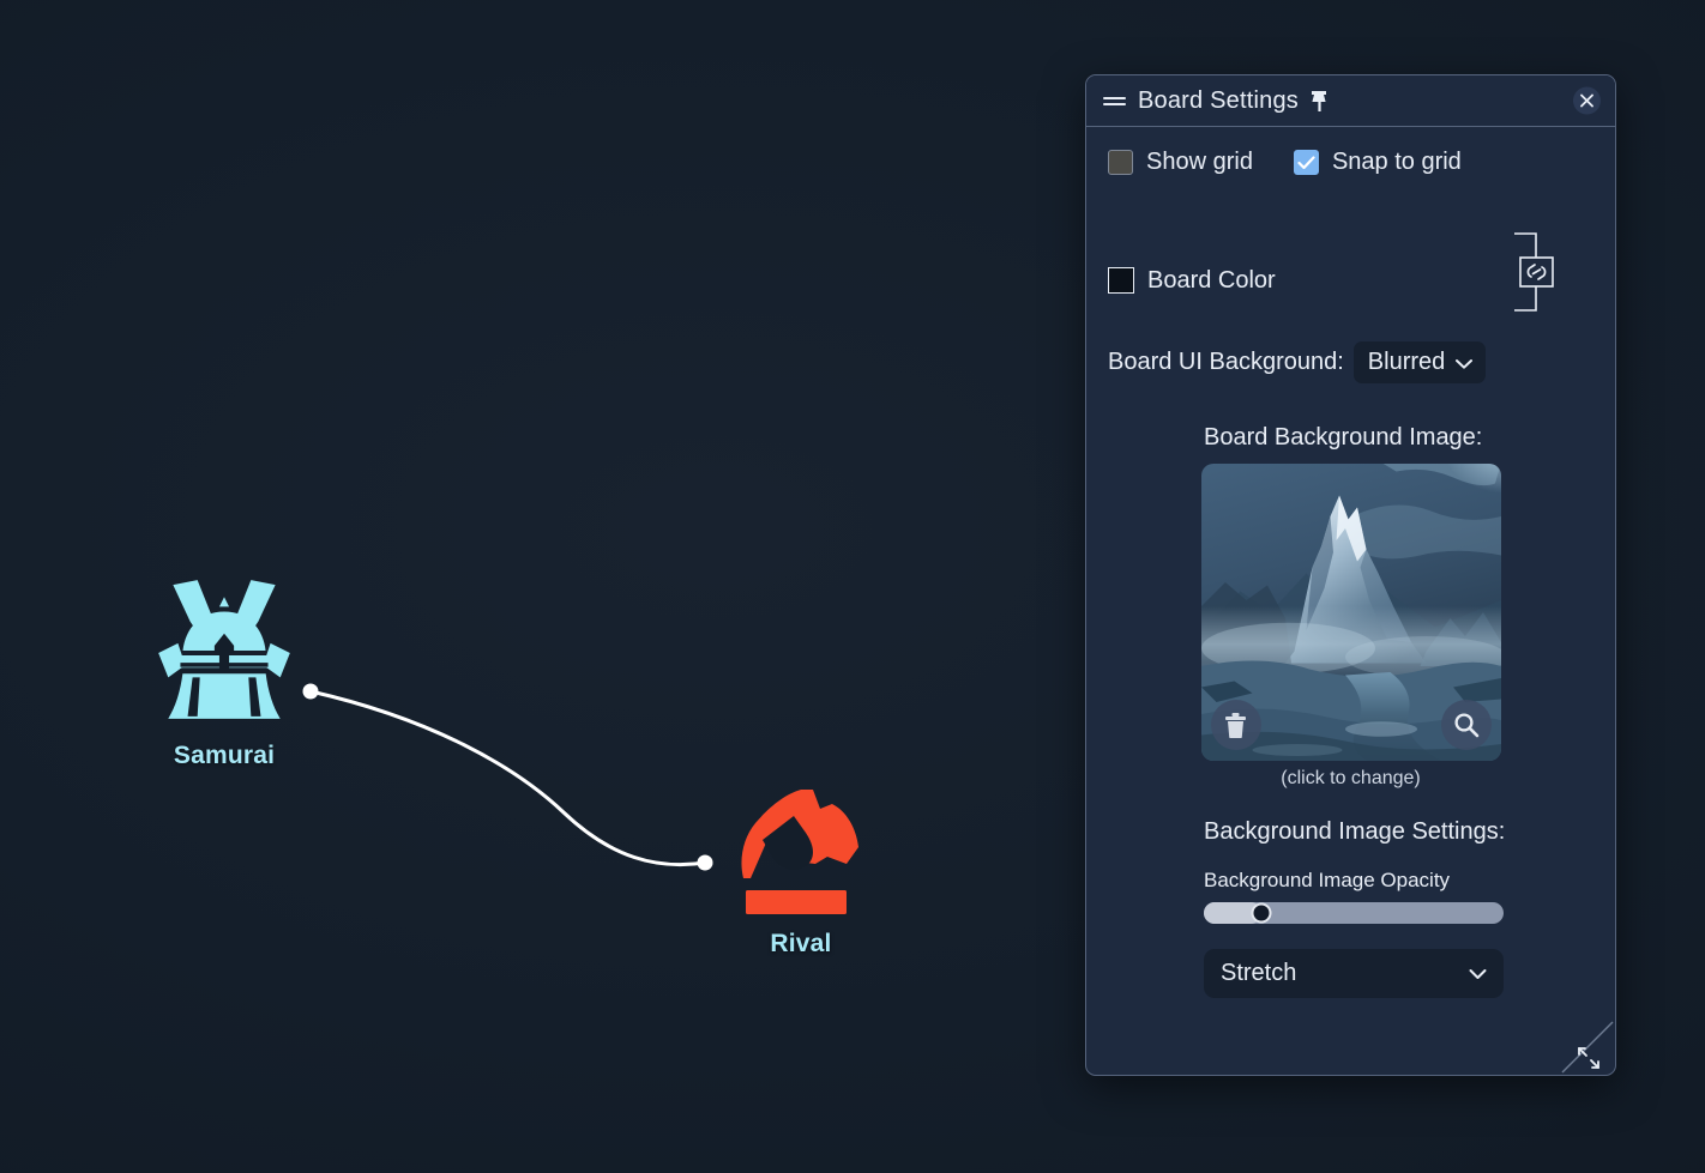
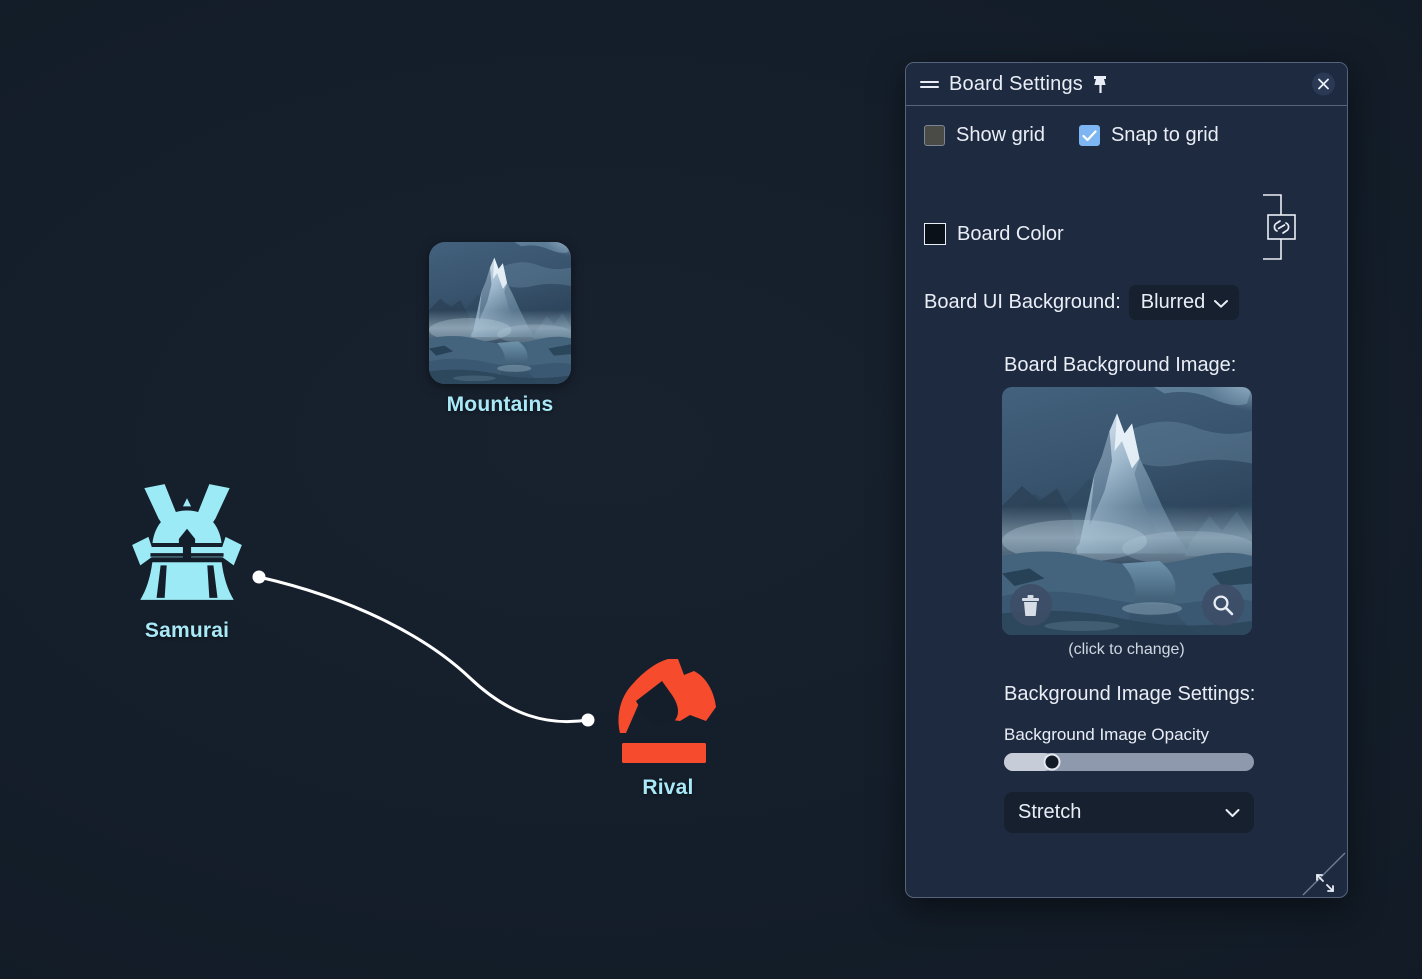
+ Mountains
  Samurai
  Rival
  Board Settings
  Show grid
  Snap to grid
  Board Color
  Board UI Background:
  Blurred
  Board Background Image:
  (click to change)
  Background Image Settings:
  Background Image Opacity
  Stretch
